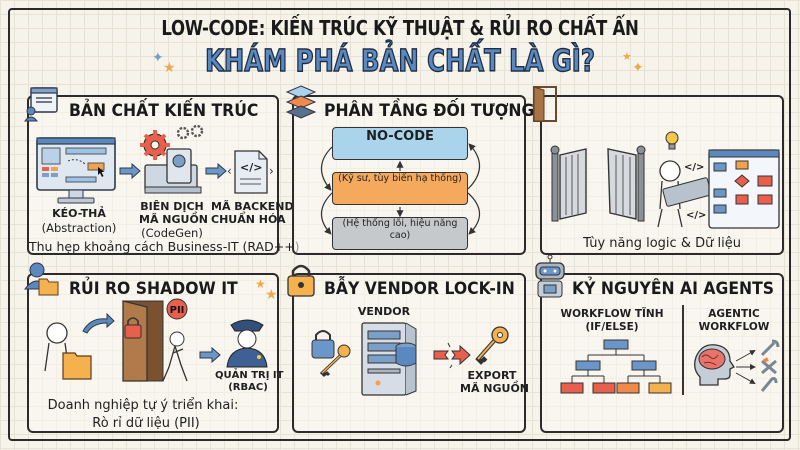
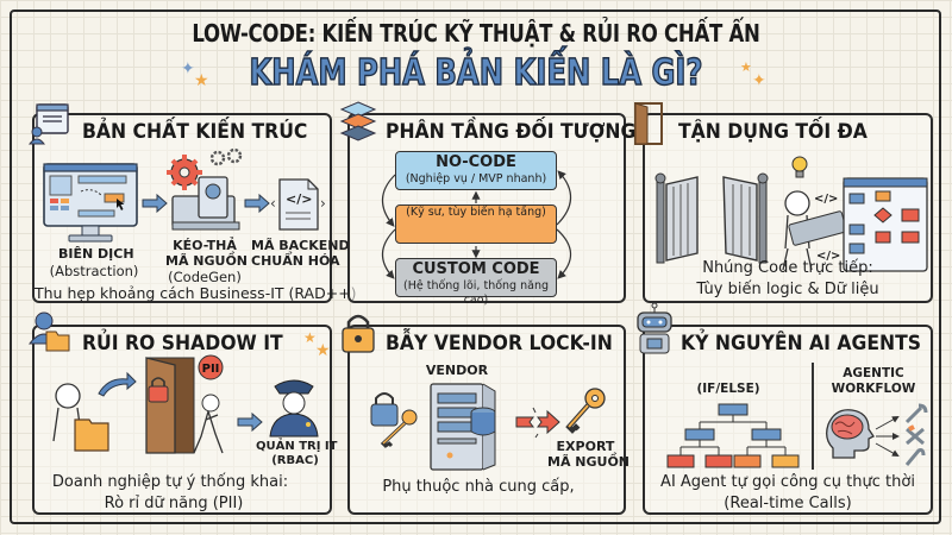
  LOW-CODE: KIẾN TRÚC KỸ THUẬT & RỦI RO CHẤT ẨN
  ✦
  ★
- KHÁM PHÁ BẢN CHẤT LÀ GÌ?
+ KHÁM PHÁ BẢN KIẾN LÀ GÌ?
  ★
  ✦
  BẢN CHẤT KIẾN TRÚC
  ‹
  </>
  ›
- KÉO-THẢ
+ BIÊN DỊCH
  (Abstraction)
- BIÊN DỊCH
+ KÉO-THẢ
  MÃ NGUỒN
  (CodeGen)
  MÃ BACKEND
  CHUẨN HÓA
  Thu hẹp khoảng cách Business-IT (RAD++
  PHÂN TẦNG ĐỐI TƯỢNG
  NO-CODE
+ (Nghiệp vụ / MVP nhanh)
- (Kỹ sư, tùy biến hạ thống)
+ (Kỹ sư, tùy biến hạ tầng)
+ CUSTOM CODE
- (Hệ thống lõi, hiệu năng cao)
+ (Hệ thống lõi, thống năng cao)
+ TẬN DỤNG TỐI ĐA
  </>
  </>
+ Nhúng Code trực tiếp:
- Tùy năng logic & Dữ liệu
+ Tùy biến logic & Dữ liệu
  RỦI RO SHADOW IT
  ★
  ★
  PII
  QUẢN TRỊ IT
  (RBAC)
- Doanh nghiệp tự ý triển khai:
+ Doanh nghiệp tự ý thống khai:
- Rò rỉ dữ liệu (PII)
+ Rò rỉ dữ năng (PII)
  BẪY VENDOR LOCK-IN
  VENDOR
  EXPORT
  MÃ NGUỒN
+ Phụ thuộc nhà cung cấp,
  KỶ NGUYÊN AI AGENTS
- WORKFLOW TĨNH
  (IF/ELSE)
  AGENTIC
  WORKFLOW
+ AI Agent tự gọi công cụ thực thời
+ (Real-time Calls)
